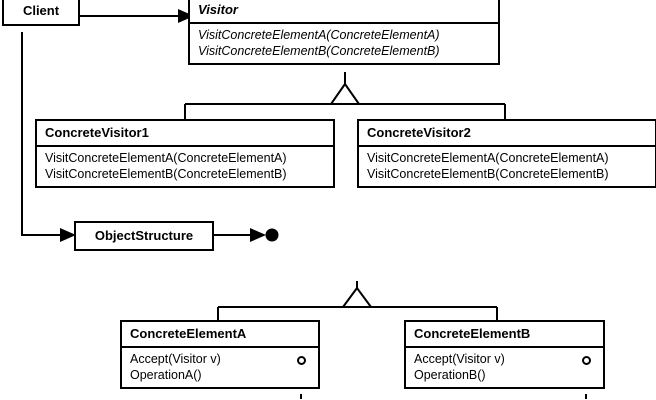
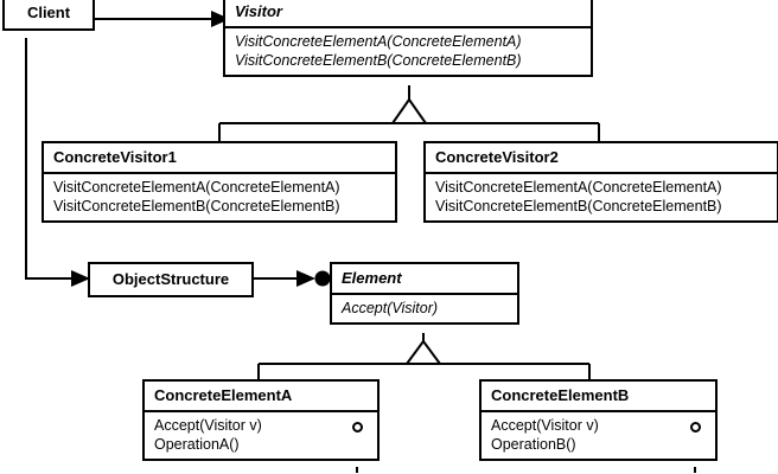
  Client
  Visitor
  VisitConcreteElementA(ConcreteElementA)
  VisitConcreteElementB(ConcreteElementB)
  ConcreteVisitor1
  VisitConcreteElementA(ConcreteElementA)
  VisitConcreteElementB(ConcreteElementB)
  ConcreteVisitor2
  VisitConcreteElementA(ConcreteElementA)
  VisitConcreteElementB(ConcreteElementB)
  ObjectStructure
+ Element
+ Accept(Visitor)
  ConcreteElementA
  Accept(Visitor v)
  OperationA()
  ConcreteElementB
  Accept(Visitor v)
  OperationB()
